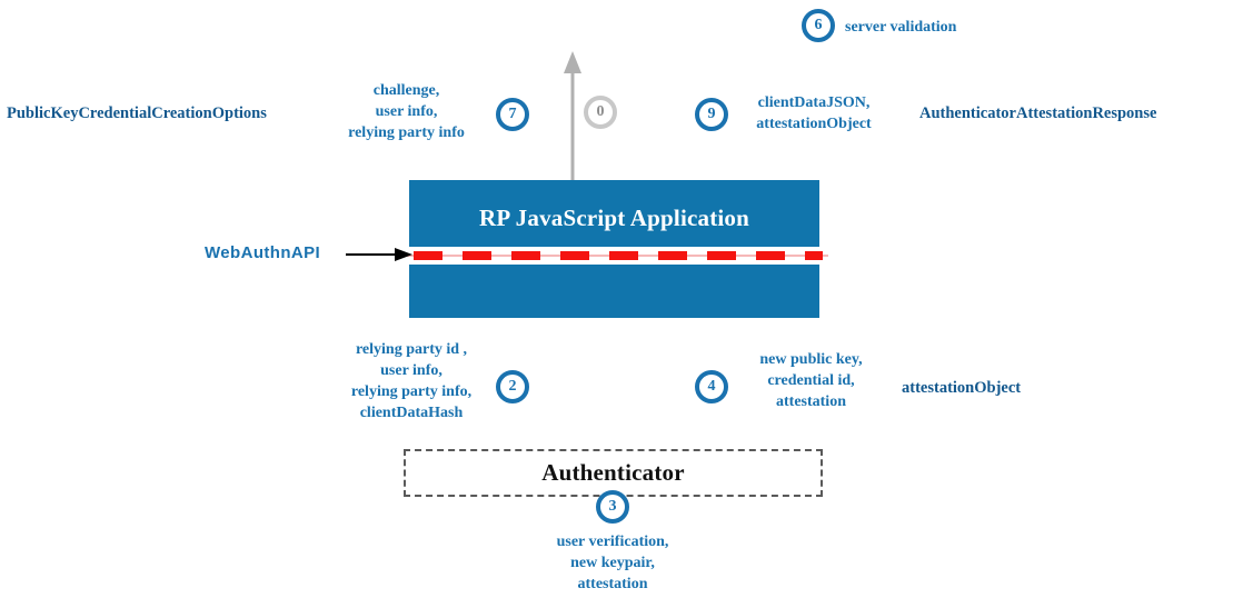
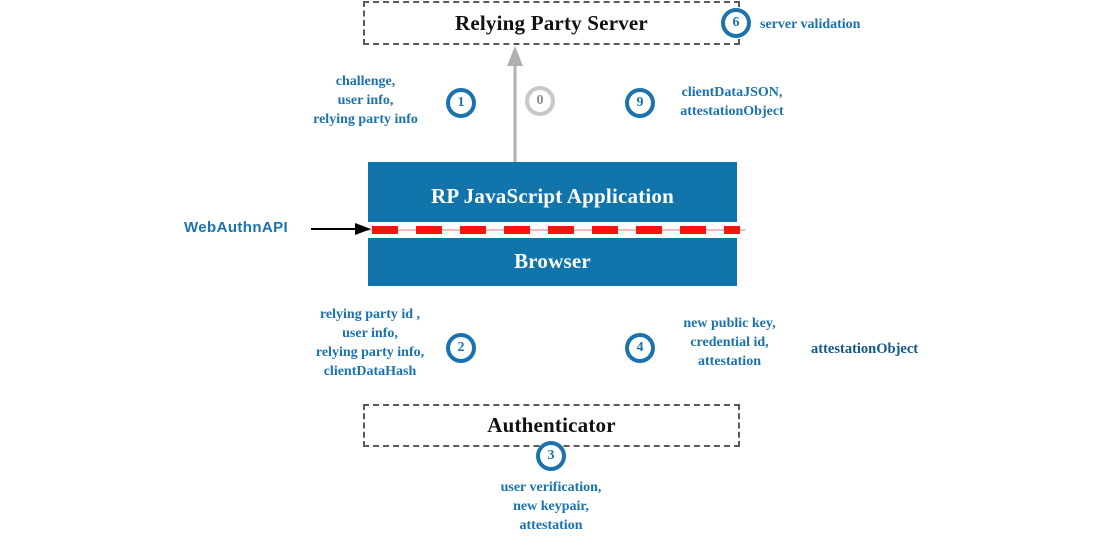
+ Relying Party Server
  6
  server validation
  0
- PublicKeyCredentialCreationOptions
  challenge,
  user info,
  relying party info
- 7
+ 1
  9
  clientDataJSON,
  attestationObject
- AuthenticatorAttestationResponse
  RP JavaScript Application
+ Browser
  WebAuthnAPI
  relying party id ,
  user info,
  relying party info,
  clientDataHash
  2
  4
  new public key,
  credential id,
  attestation
  attestationObject
  Authenticator
  3
  user verification,
  new keypair,
  attestation
